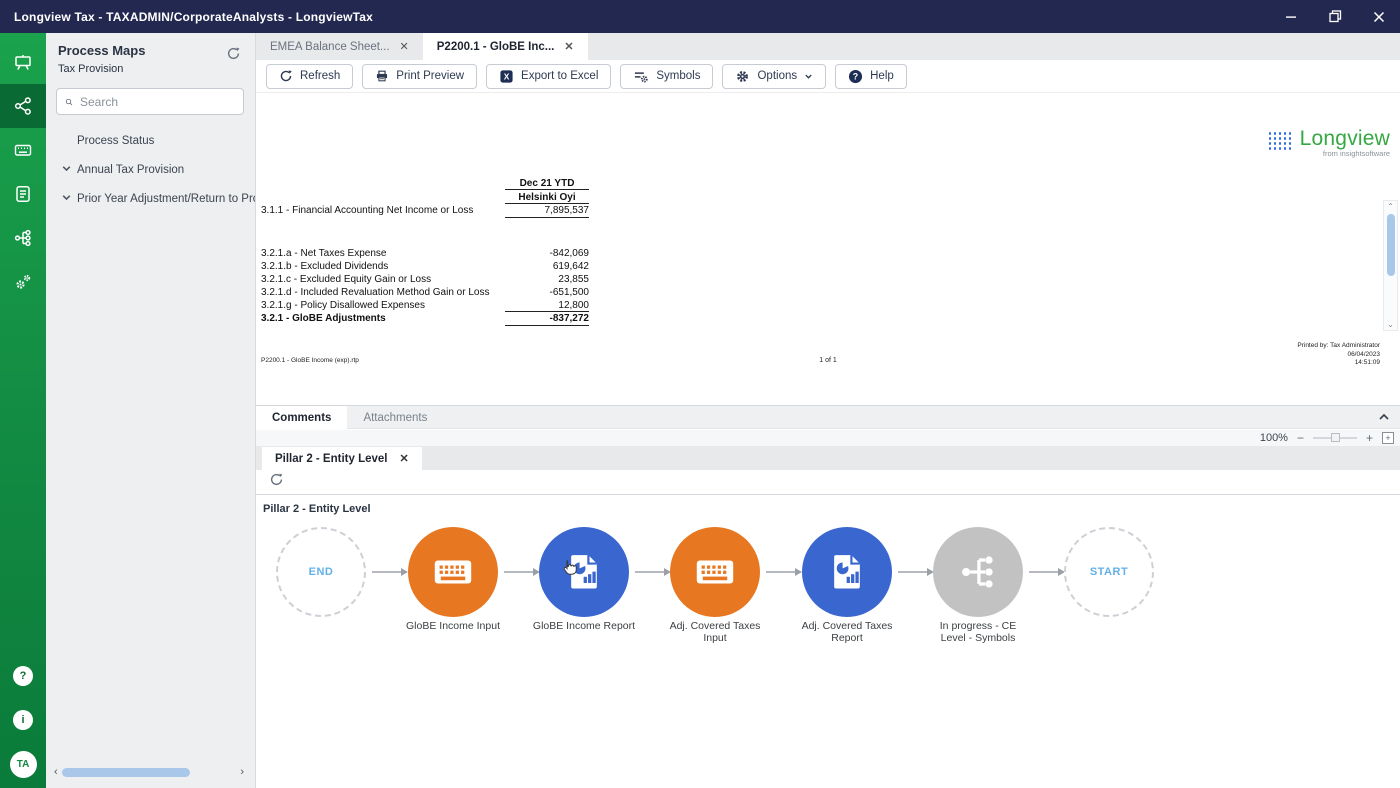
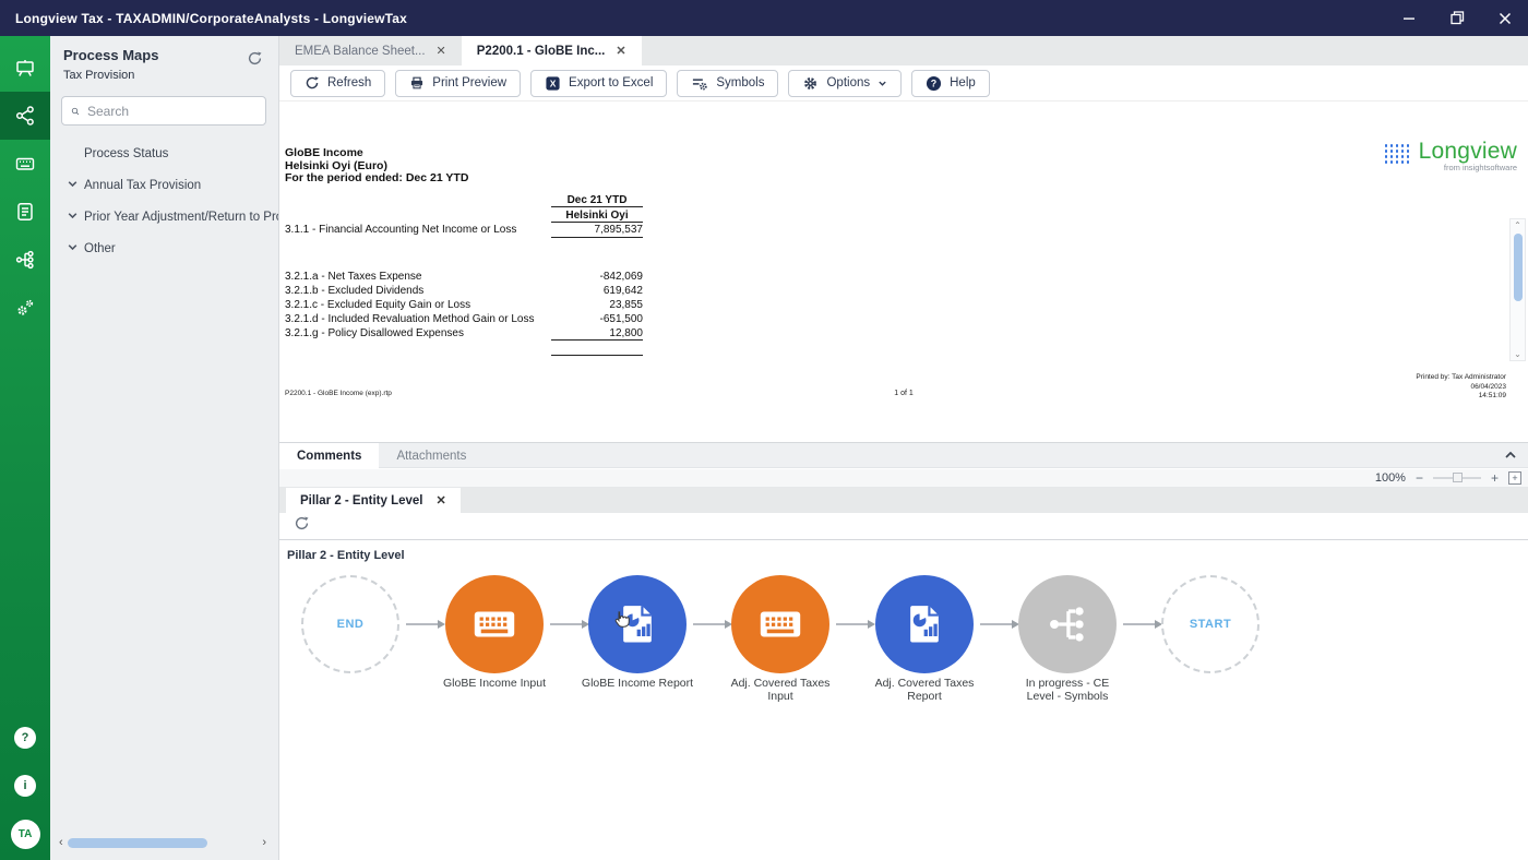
  Longview Tax - TAXADMIN/CorporateAnalysts - LongviewTax
  ?
  i
  TA
  Process Maps
  Tax Provision
  Search
  Process Status
  Annual Tax Provision
  Prior Year Adjustment/Return to Pr
+ Other
  ‹
  ›
  EMEA Balance Sheet...
  ✕
  P2200.1 - GloBE Inc...
  ✕
  Refresh
  Print Preview
  X
  Export to Excel
  Symbols
  Options
  ?
  Help
  Longview
  from insightsoftware
+ GloBE Income
+ Helsinki Oyi (Euro)
+ For the period ended: Dec 21 YTD
  Dec 21 YTD
  Helsinki Oyi
  3.1.1 - Financial Accounting Net Income or Loss
  7,895,537
  3.2.1.a - Net Taxes Expense
  -842,069
  3.2.1.b - Excluded Dividends
  619,642
  3.2.1.c - Excluded Equity Gain or Loss
  23,855
  3.2.1.d - Included Revaluation Method Gain or Loss
  -651,500
  3.2.1.g - Policy Disallowed Expenses
  12,800
- 3.2.1 - GloBE Adjustments
- -837,272
  ⌃
  ⌄
  Comments
  Attachments
  100%
  −
  +
  +
  Pillar 2 - Entity Level
  ✕
  Pillar 2 - Entity Level
  END
  GloBE Income Input
  GloBE Income Report
  Adj. Covered Taxes Input
  Adj. Covered Taxes Report
  In progress - CE Level - Symbols
  START
